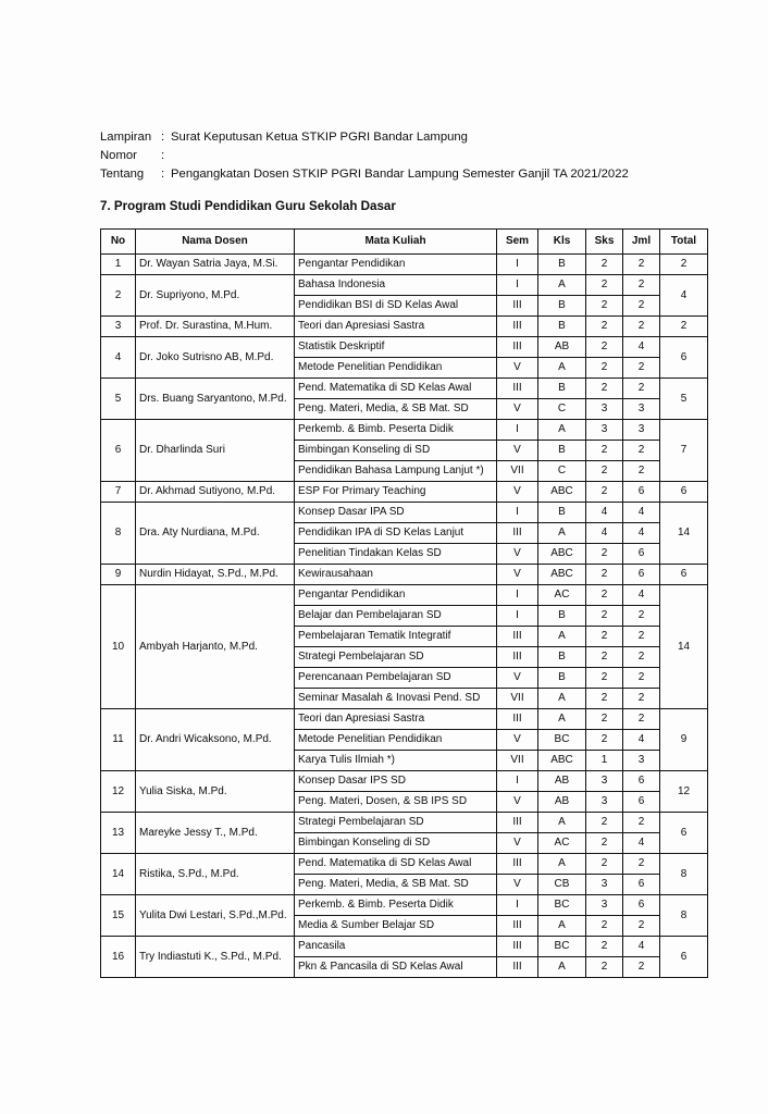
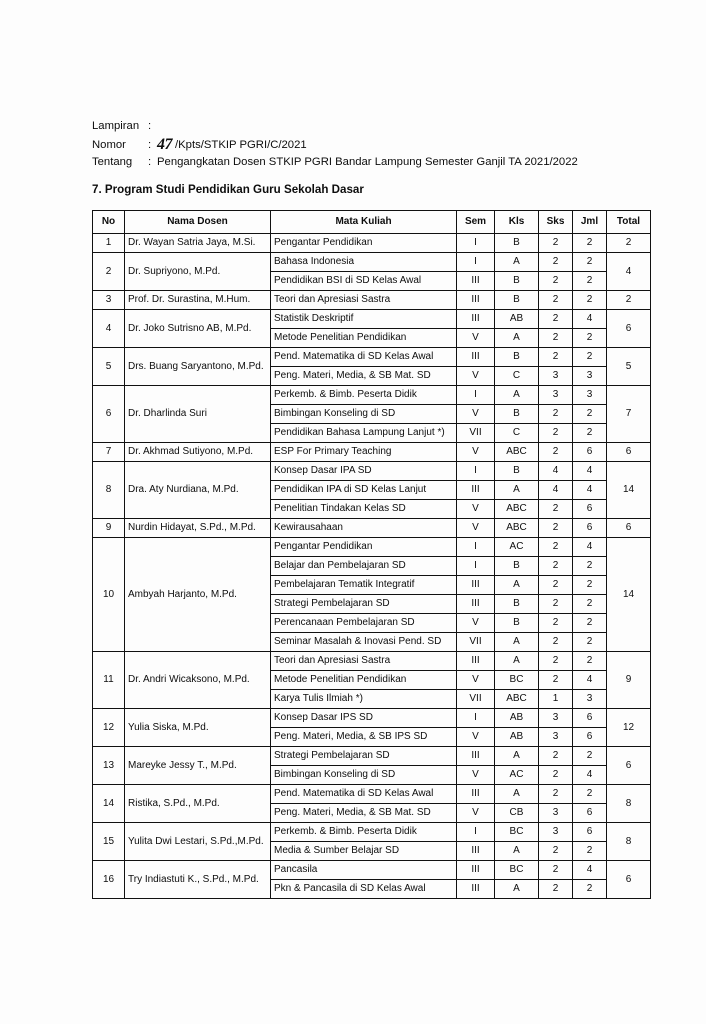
  Lampiran
  :
- Surat Keputusan Ketua STKIP PGRI Bandar Lampung
  Nomor
  :
+ 47 /Kpts/STKIP PGRI/C/2021
  Tentang
  :
  Pengangkatan Dosen STKIP PGRI Bandar Lampung Semester Ganjil TA 2021/2022
  7. Program Studi Pendidikan Guru Sekolah Dasar
  No	Nama Dosen	Mata Kuliah	Sem	Kls	Sks	Jml	Total
  1	Dr. Wayan Satria Jaya, M.Si.	Pengantar Pendidikan	I	B	2	2	2
  2	Dr. Supriyono, M.Pd.	Bahasa Indonesia	I	A	2	2	4
  Pendidikan BSI di SD Kelas Awal	III	B	2	2
  3	Prof. Dr. Surastina, M.Hum.	Teori dan Apresiasi Sastra	III	B	2	2	2
  4	Dr. Joko Sutrisno AB, M.Pd.	Statistik Deskriptif	III	AB	2	4	6
  Metode Penelitian Pendidikan	V	A	2	2
  5	Drs. Buang Saryantono, M.Pd.	Pend. Matematika di SD Kelas Awal	III	B	2	2	5
  Peng. Materi, Media, & SB Mat. SD	V	C	3	3
  6	Dr. Dharlinda Suri	Perkemb. & Bimb. Peserta Didik	I	A	3	3	7
  Bimbingan Konseling di SD	V	B	2	2
  Pendidikan Bahasa Lampung Lanjut *)	VII	C	2	2
  7	Dr. Akhmad Sutiyono, M.Pd.	ESP For Primary Teaching	V	ABC	2	6	6
  8	Dra. Aty Nurdiana, M.Pd.	Konsep Dasar IPA SD	I	B	4	4	14
  Pendidikan IPA di SD Kelas Lanjut	III	A	4	4
  Penelitian Tindakan Kelas SD	V	ABC	2	6
  9	Nurdin Hidayat, S.Pd., M.Pd.	Kewirausahaan	V	ABC	2	6	6
  10	Ambyah Harjanto, M.Pd.	Pengantar Pendidikan	I	AC	2	4	14
  Belajar dan Pembelajaran SD	I	B	2	2
  Pembelajaran Tematik Integratif	III	A	2	2
  Strategi Pembelajaran SD	III	B	2	2
  Perencanaan Pembelajaran SD	V	B	2	2
  Seminar Masalah & Inovasi Pend. SD	VII	A	2	2
  11	Dr. Andri Wicaksono, M.Pd.	Teori dan Apresiasi Sastra	III	A	2	2	9
  Metode Penelitian Pendidikan	V	BC	2	4
  Karya Tulis Ilmiah *)	VII	ABC	1	3
  12	Yulia Siska, M.Pd.	Konsep Dasar IPS SD	I	AB	3	6	12
- Peng. Materi, Dosen, & SB IPS SD	V	AB	3	6
+ Peng. Materi, Media, & SB IPS SD	V	AB	3	6
  13	Mareyke Jessy T., M.Pd.	Strategi Pembelajaran SD	III	A	2	2	6
  Bimbingan Konseling di SD	V	AC	2	4
  14	Ristika, S.Pd., M.Pd.	Pend. Matematika di SD Kelas Awal	III	A	2	2	8
  Peng. Materi, Media, & SB Mat. SD	V	CB	3	6
  15	Yulita Dwi Lestari, S.Pd.,M.Pd.	Perkemb. & Bimb. Peserta Didik	I	BC	3	6	8
  Media & Sumber Belajar SD	III	A	2	2
  16	Try Indiastuti K., S.Pd., M.Pd.	Pancasila	III	BC	2	4	6
  Pkn & Pancasila di SD Kelas Awal	III	A	2	2
